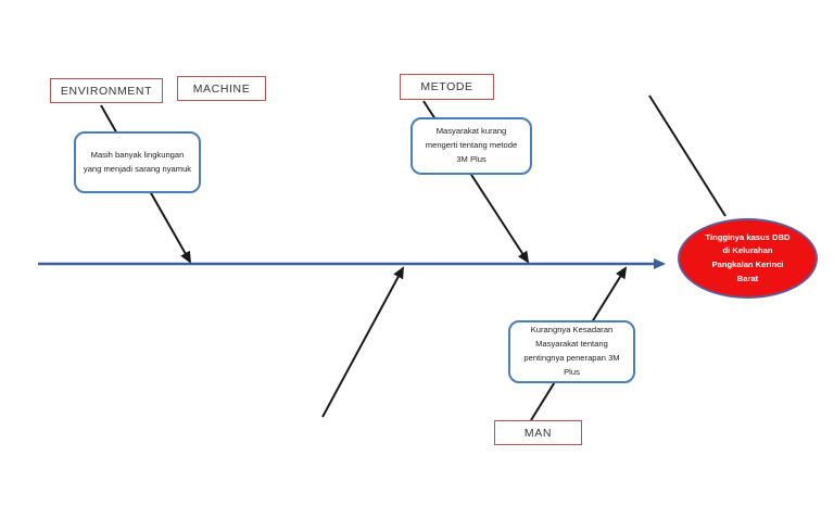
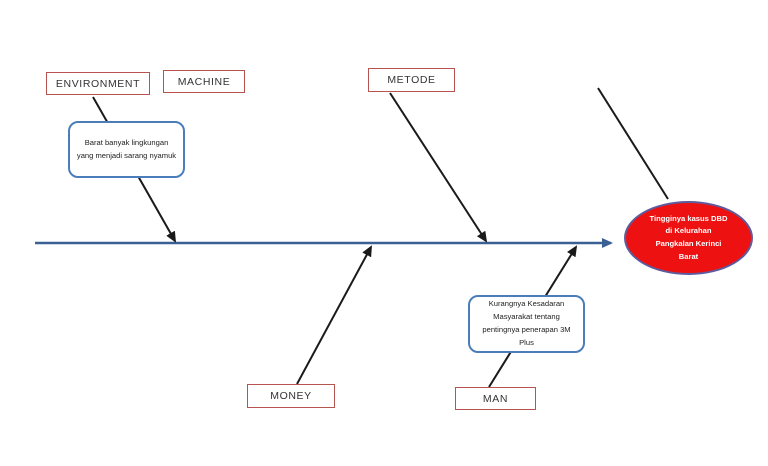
  ENVIRONMENT
  MACHINE
  METODE
+ MONEY
  MAN
- Masih banyak lingkungan yang menjadi sarang nyamuk
+ Barat banyak lingkungan yang menjadi sarang nyamuk
- Masyarakat kurang mengerti tentang metode 3M Plus
  Kurangnya Kesadaran Masyarakat tentang pentingnya penerapan 3M Plus
  Tingginya kasus DBD
  di Kelurahan
  Pangkalan Kerinci
  Barat
